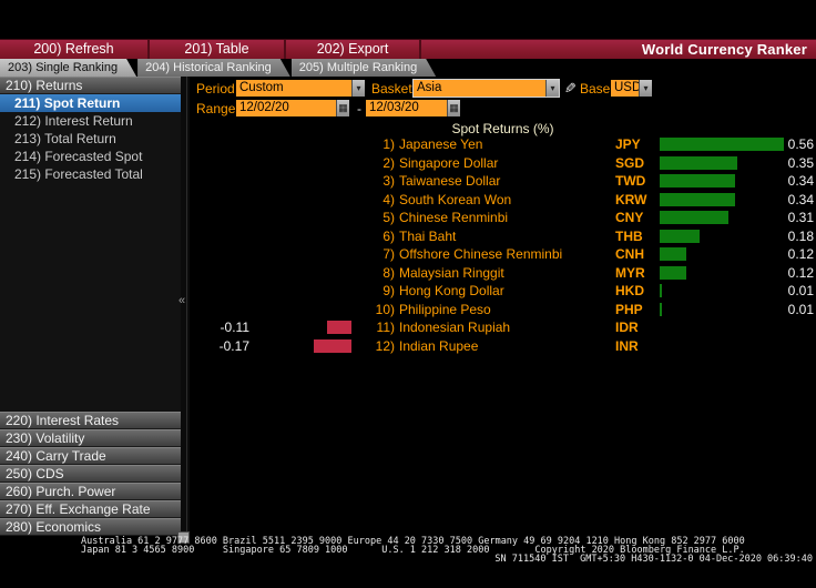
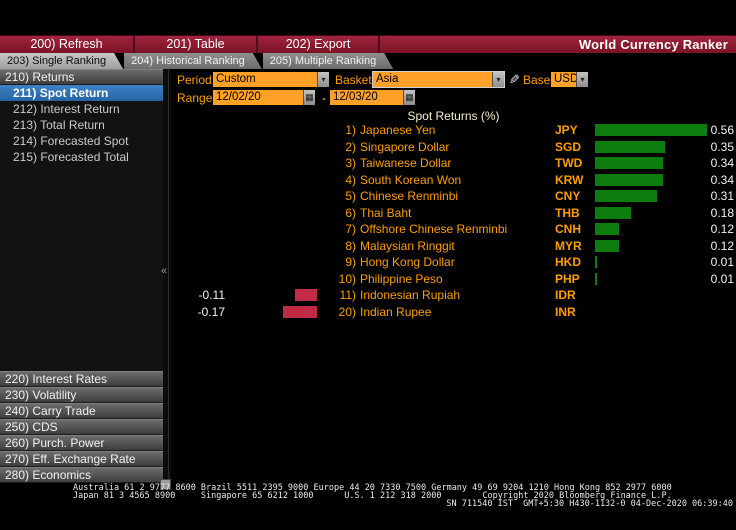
  200) Refresh
  201) Table
  202) Export
  World Currency Ranker
  203) Single Ranking
  204) Historical Ranking
  205) Multiple Ranking
  210) Returns
  211) Spot Return
  212) Interest Return
  213) Total Return
  214) Forecasted Spot
  215) Forecasted Total
  220) Interest Rates
  230) Volatility
  240) Carry Trade
  250) CDS
  260) Purch. Power
  270) Eff. Exchange Rate
  280) Economics
  «
  Period
  Custom
  ▾
  Basket
  Asia
  ▾
  Base
  USD
  ▾
  Range
  12/02/20
  ▦
  -
  12/03/20
  ▦
  Spot Returns (%)
  1)
  Japanese Yen
  JPY
  0.56
  2)
  Singapore Dollar
  SGD
  0.35
  3)
  Taiwanese Dollar
  TWD
  0.34
  4)
  South Korean Won
  KRW
  0.34
  5)
  Chinese Renminbi
  CNY
  0.31
  6)
  Thai Baht
  THB
  0.18
  7)
  Offshore Chinese Renminbi
  CNH
  0.12
  8)
  Malaysian Ringgit
  MYR
  0.12
  9)
  Hong Kong Dollar
  HKD
  0.01
  10)
  Philippine Peso
  PHP
  0.01
  -0.11
  11)
  Indonesian Rupiah
  IDR
  -0.17
- 12)
+ 20)
  Indian Rupee
  INR
  Australia 61 2 9777 8600 Brazil 5511 2395 9000 Europe 44 20 7330 7500 Germany 49 69 9204 1210 Hong Kong 852 2977 6000
- Japan 81 3 4565 8900 Singapore 65 7809 1000 U.S. 1 212 318 2000 Copyright 2020 Bloomberg Finance L.P.
+ Japan 81 3 4565 8900 Singapore 65 6212 1000 U.S. 1 212 318 2000 Copyright 2020 Bloomberg Finance L.P.
  SN 711540 IST GMT+5:30 H430-1132-0 04-Dec-2020 06:39:40
